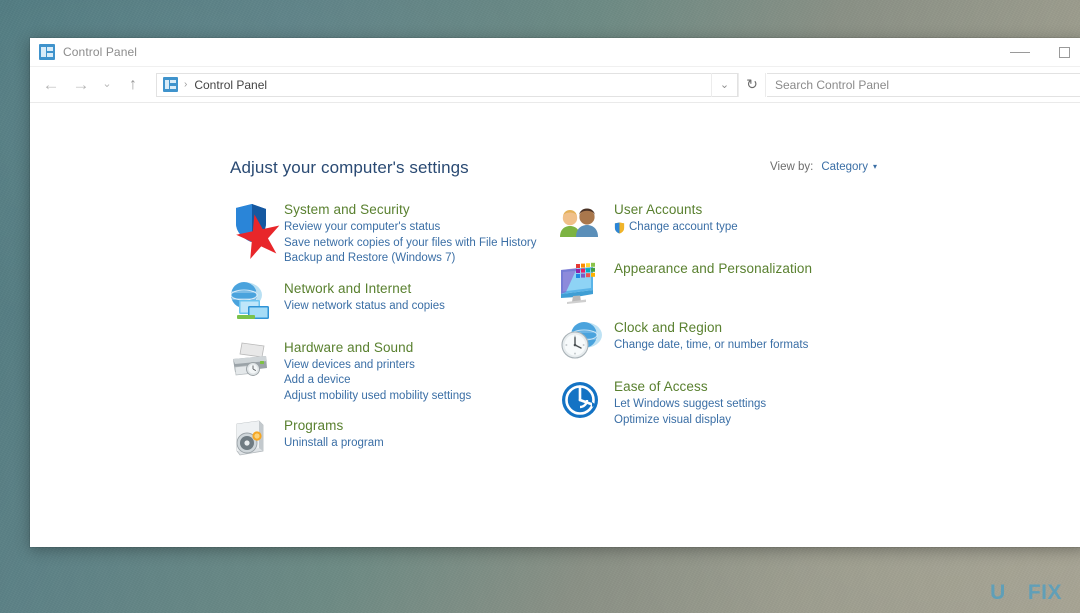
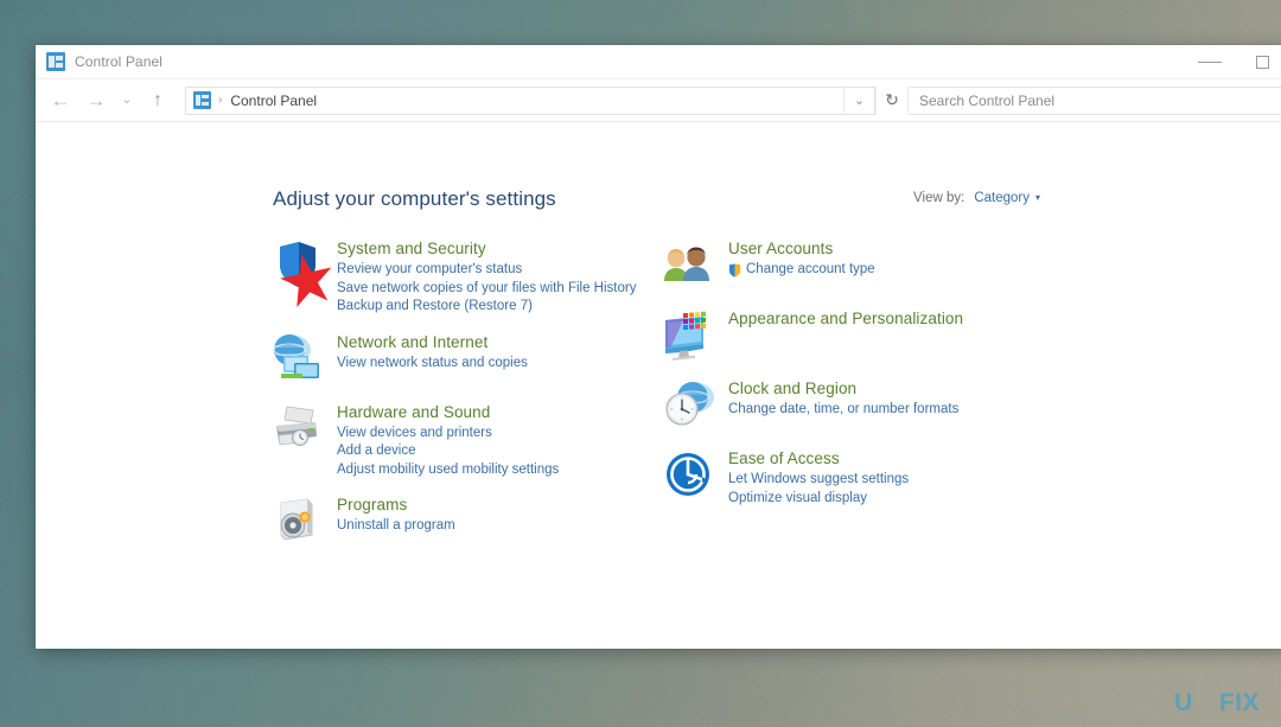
  Control Panel
  ←
  →
  ⌄
  ↑
  ›
  Control Panel
  ⌄
  ↻
  Search Control Panel
  Adjust your computer's settings
  View by:
  Category
  ▾
  System and Security
  Review your computer's status
  Save network copies of your files with File History
- Backup and Restore (Windows 7)
+ Backup and Restore (Restore 7)
  Network and Internet
  View network status and copies
  Hardware and Sound
  View devices and printers
  Add a device
  Adjust mobility used mobility settings
  Programs
  Uninstall a program
  User Accounts
  Change account type
  Appearance and Personalization
  Clock and Region
  Change date, time, or number formats
  Ease of Access
  Let Windows suggest settings
  Optimize visual display
  U
  FIX
